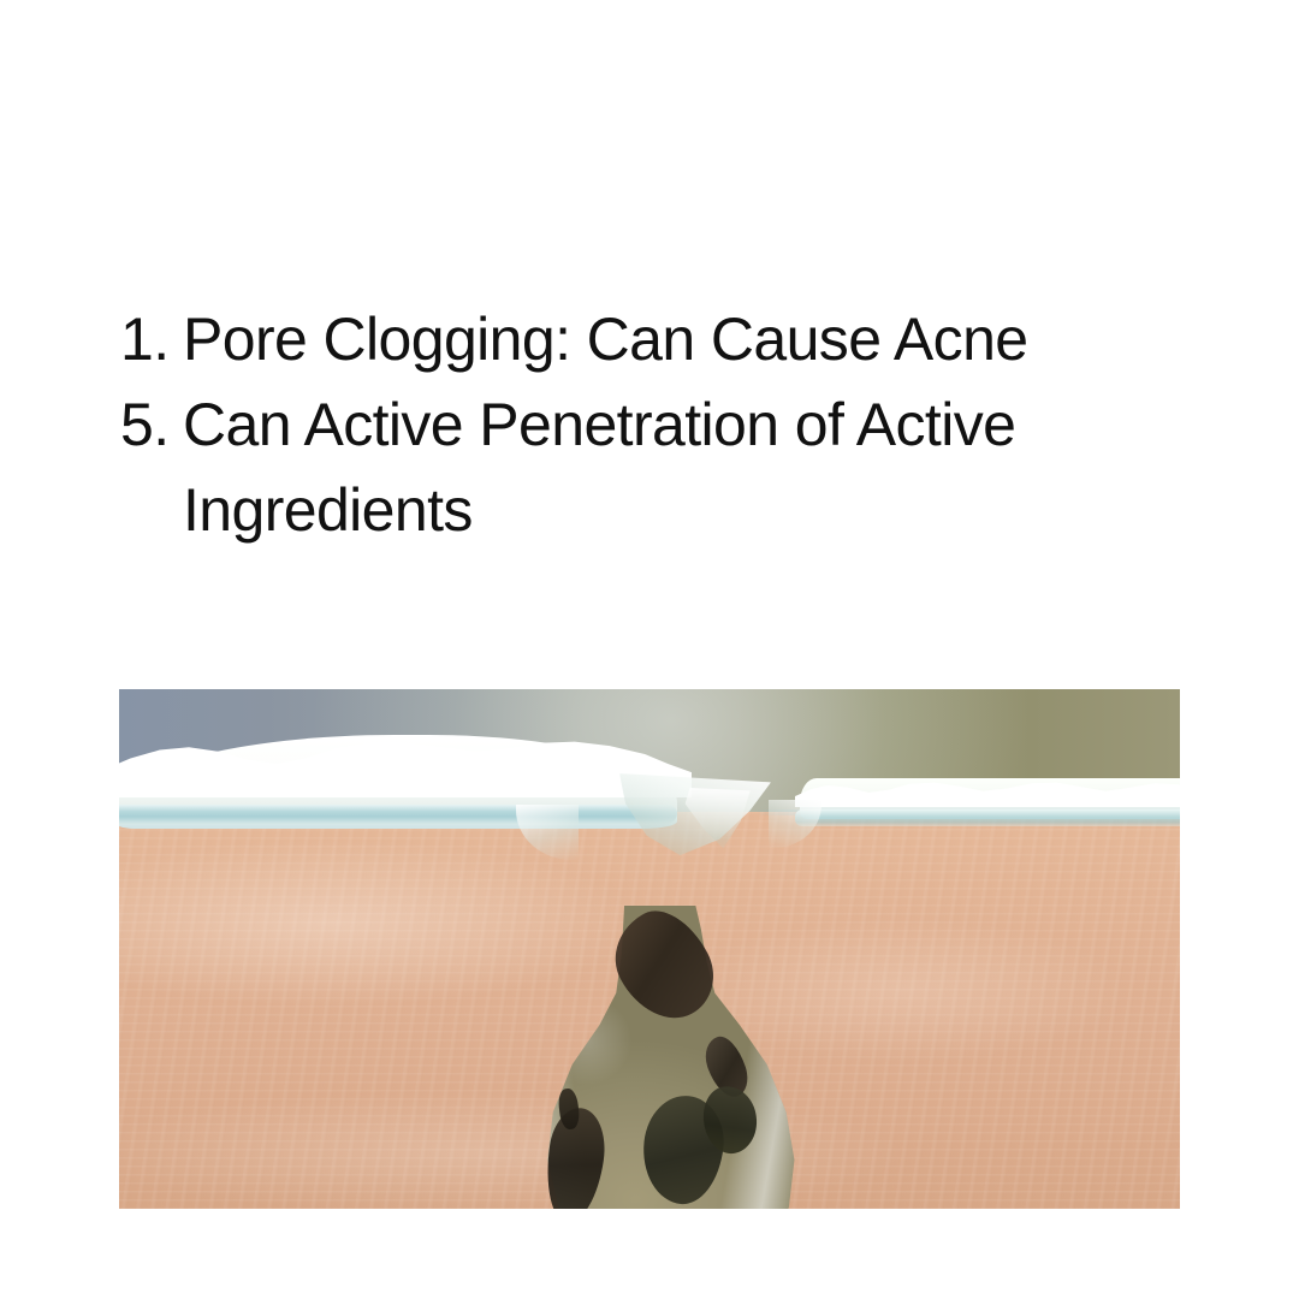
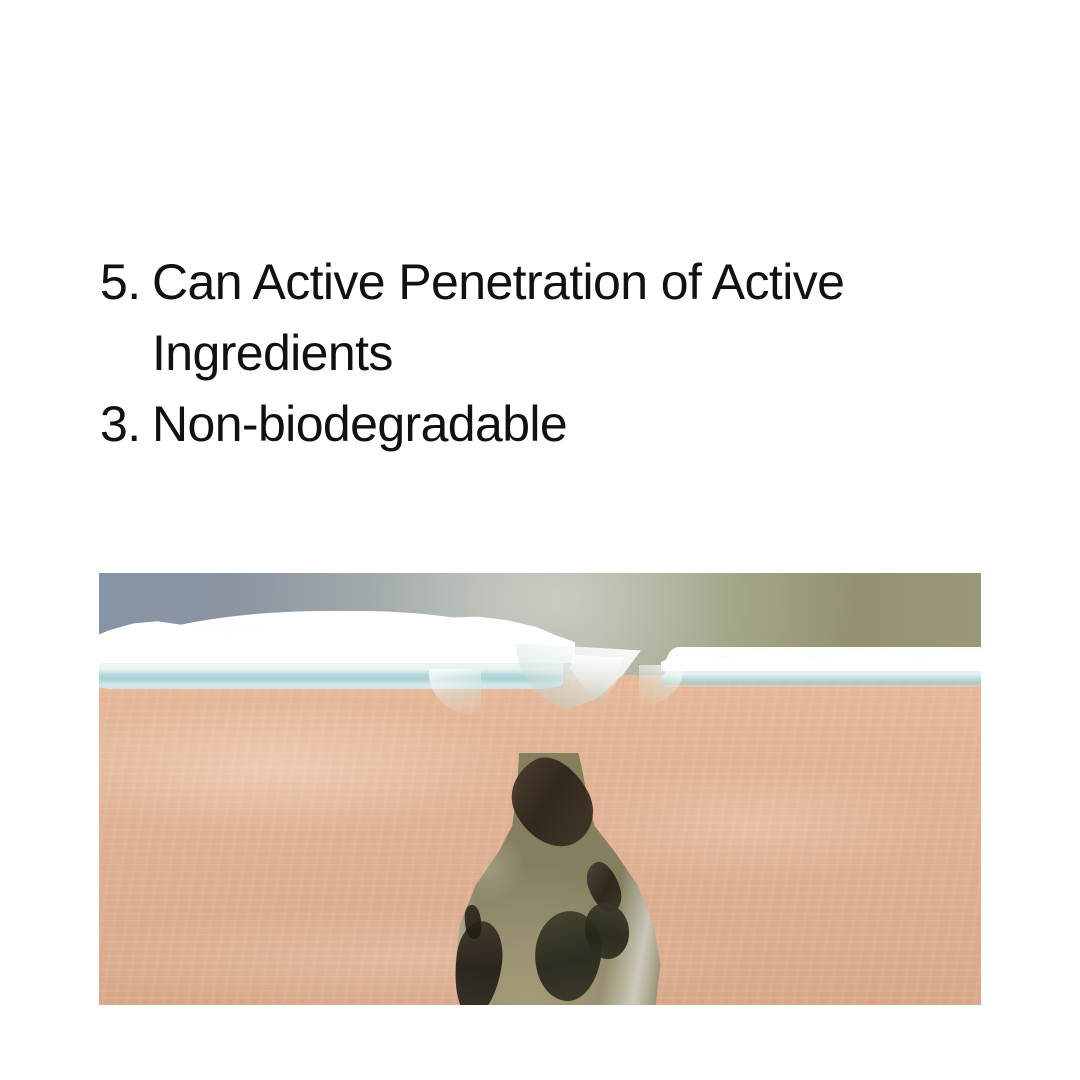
- 1.
- Pore Clogging: Can Cause Acne
  5.
  Can Active Penetration of Active Ingredients
+ 3.
+ Non-biodegradable
